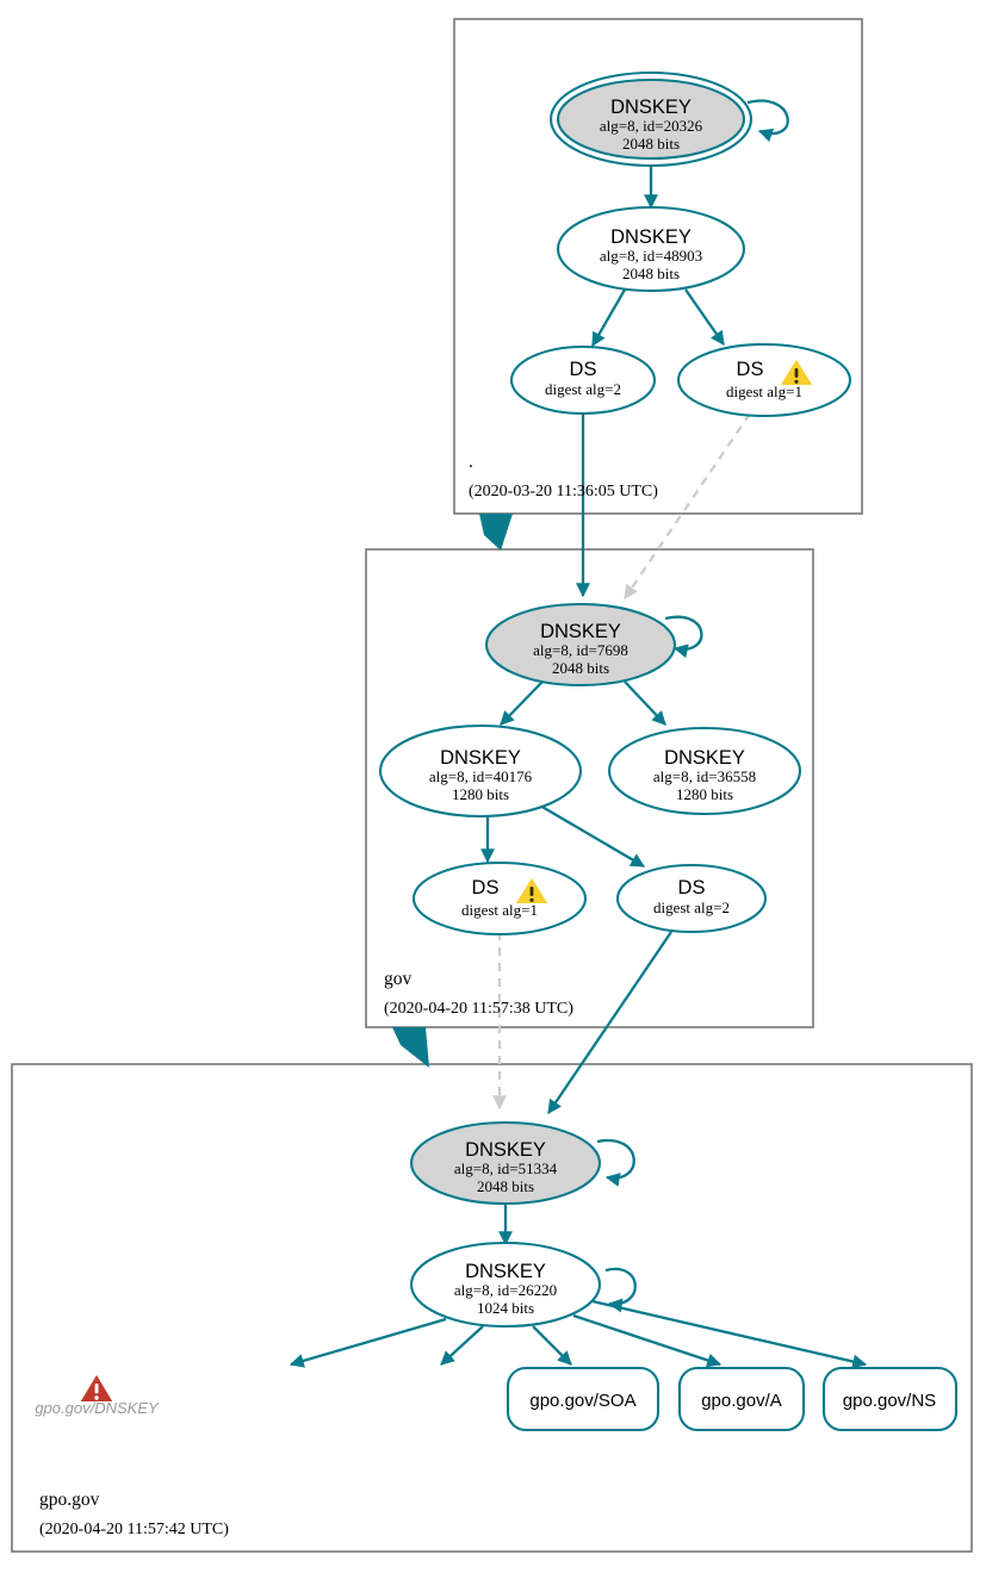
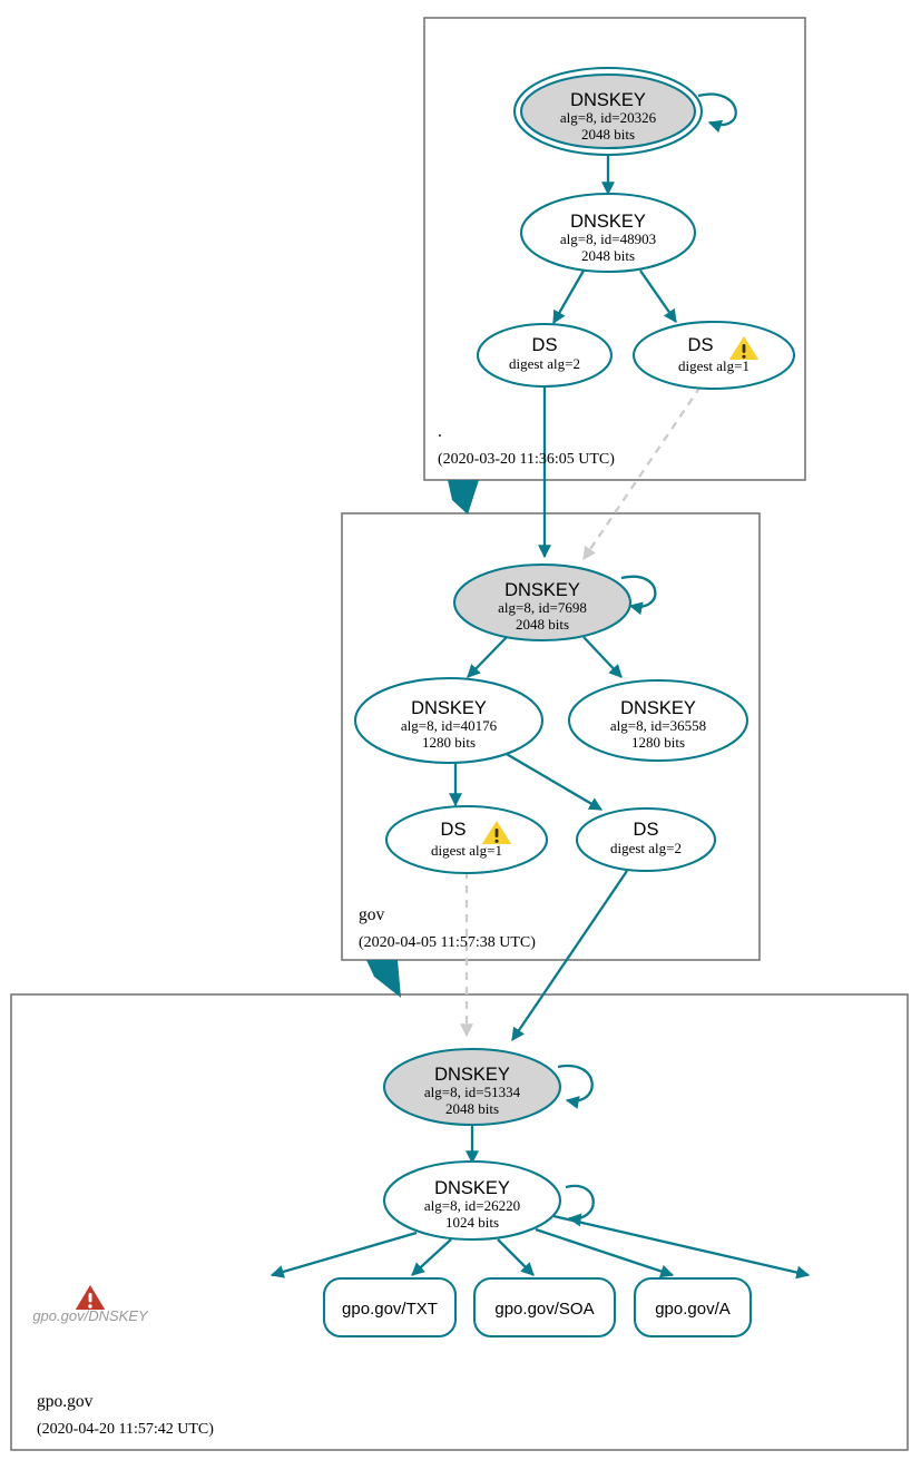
  DNSKEY
  alg=8, id=20326
  2048 bits
  DNSKEY
  alg=8, id=48903
  2048 bits
  DS
  digest alg=2
  DS
  digest alg=1
  .
  (2020-03-20 11:36:05 UTC)
  DNSKEY
  alg=8, id=7698
  2048 bits
  DNSKEY
  alg=8, id=40176
  1280 bits
  DNSKEY
  alg=8, id=36558
  1280 bits
  DS
  digest alg=1
  DS
  digest alg=2
  gov
- (2020-04-20 11:57:38 UTC)
+ (2020-04-05 11:57:38 UTC)
  DNSKEY
  alg=8, id=51334
  2048 bits
  DNSKEY
  alg=8, id=26220
  1024 bits
  gpo.gov/DNSKEY
+ gpo.gov/TXT
  gpo.gov/SOA
  gpo.gov/A
- gpo.gov/NS
  gpo.gov
  (2020-04-20 11:57:42 UTC)
